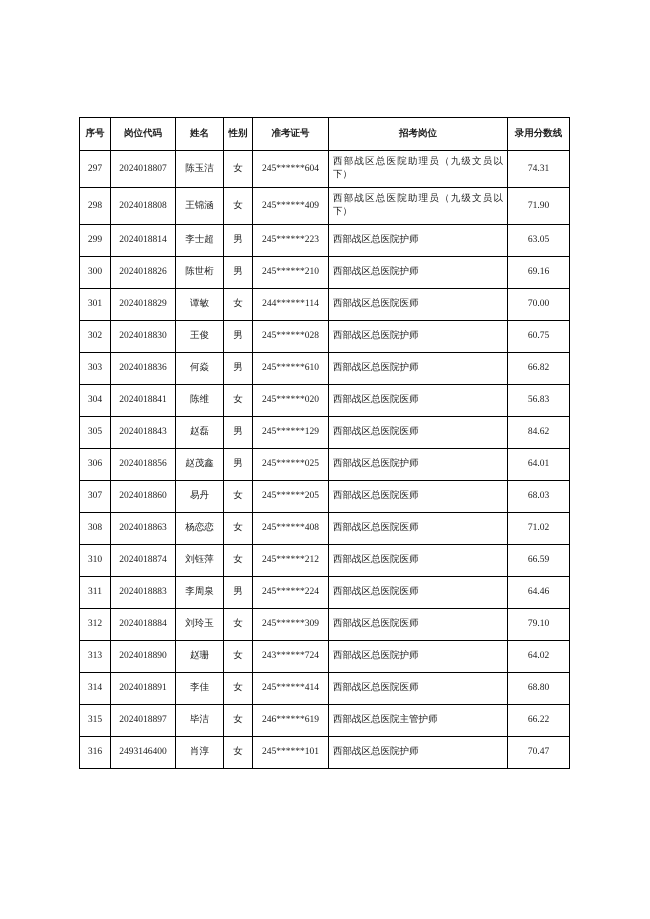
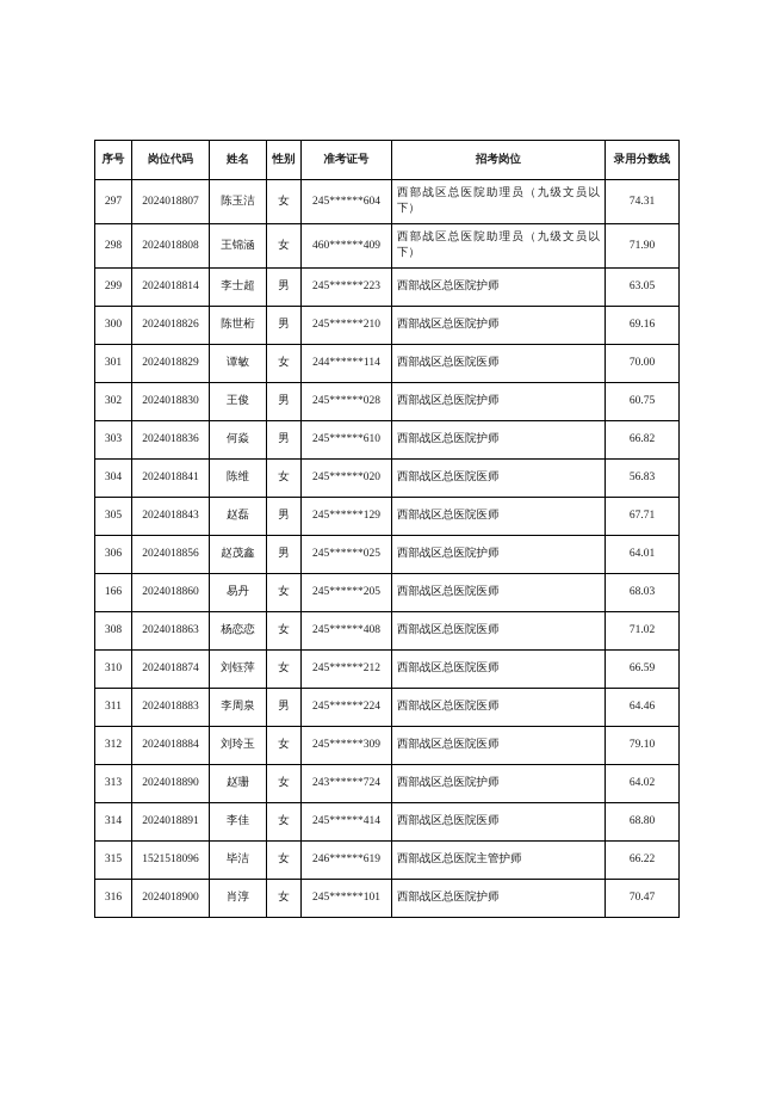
  序号	岗位代码	姓名	性别	准考证号	招考岗位	录用分数线
  297	2024018807	陈玉洁	女	245******604	西部战区总医院助理员（九级文员以下）	74.31
- 298	2024018808	王锦涵	女	245******409	西部战区总医院助理员（九级文员以下）	71.90
+ 298	2024018808	王锦涵	女	460******409	西部战区总医院助理员（九级文员以下）	71.90
  299	2024018814	李士超	男	245******223	西部战区总医院护师	63.05
  300	2024018826	陈世桁	男	245******210	西部战区总医院护师	69.16
  301	2024018829	谭敏	女	244******114	西部战区总医院医师	70.00
  302	2024018830	王俊	男	245******028	西部战区总医院护师	60.75
  303	2024018836	何焱	男	245******610	西部战区总医院护师	66.82
  304	2024018841	陈维	女	245******020	西部战区总医院医师	56.83
- 305	2024018843	赵磊	男	245******129	西部战区总医院医师	84.62
+ 305	2024018843	赵磊	男	245******129	西部战区总医院医师	67.71
  306	2024018856	赵茂鑫	男	245******025	西部战区总医院护师	64.01
- 307	2024018860	易丹	女	245******205	西部战区总医院医师	68.03
+ 166	2024018860	易丹	女	245******205	西部战区总医院医师	68.03
  308	2024018863	杨恋恋	女	245******408	西部战区总医院医师	71.02
  310	2024018874	刘钰萍	女	245******212	西部战区总医院医师	66.59
  311	2024018883	李周泉	男	245******224	西部战区总医院医师	64.46
  312	2024018884	刘玲玉	女	245******309	西部战区总医院医师	79.10
  313	2024018890	赵珊	女	243******724	西部战区总医院护师	64.02
  314	2024018891	李佳	女	245******414	西部战区总医院医师	68.80
- 315	2024018897	毕洁	女	246******619	西部战区总医院主管护师	66.22
+ 315	1521518096	毕洁	女	246******619	西部战区总医院主管护师	66.22
- 316	2493146400	肖淳	女	245******101	西部战区总医院护师	70.47
+ 316	2024018900	肖淳	女	245******101	西部战区总医院护师	70.47
